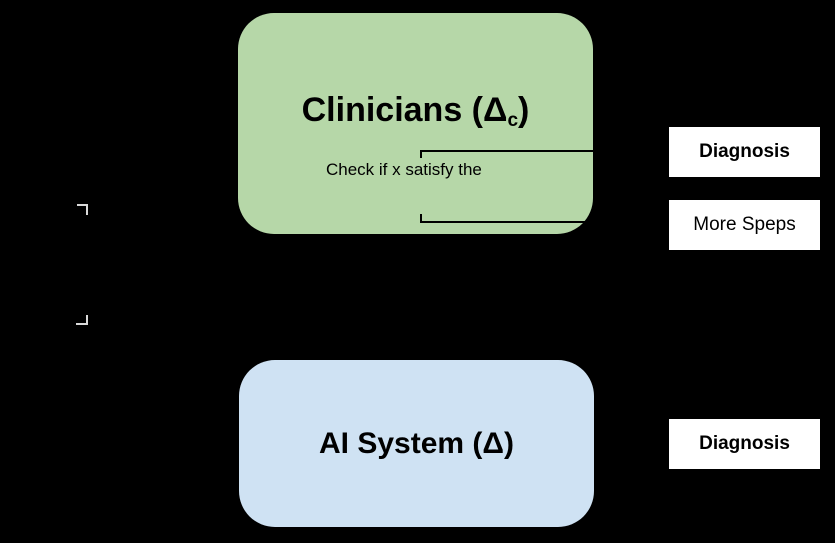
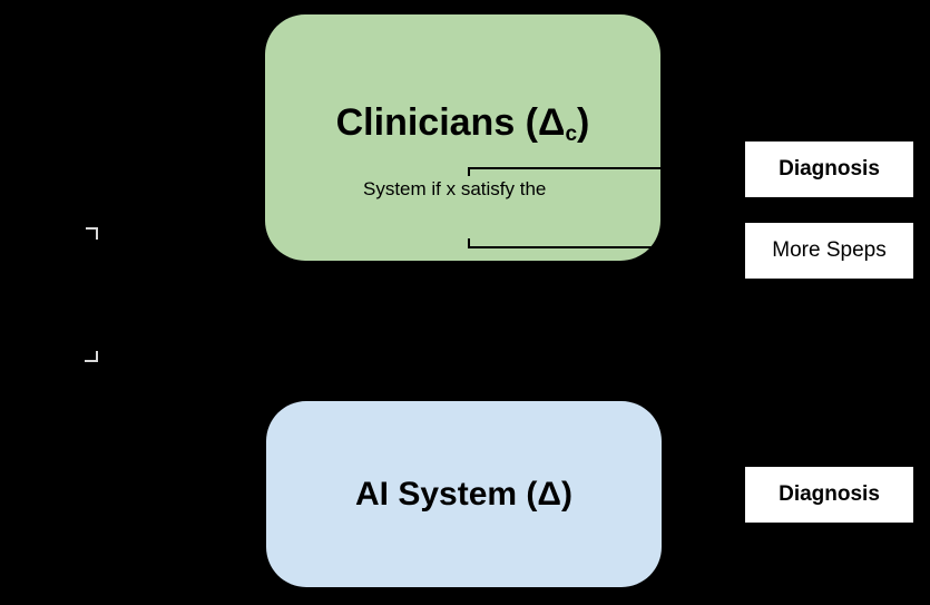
  Clinicians (Δc)
- Check if x satisfy the
+ System if x satisfy the
  AI System (Δ)
  Diagnosis
  More Speps
  Diagnosis
